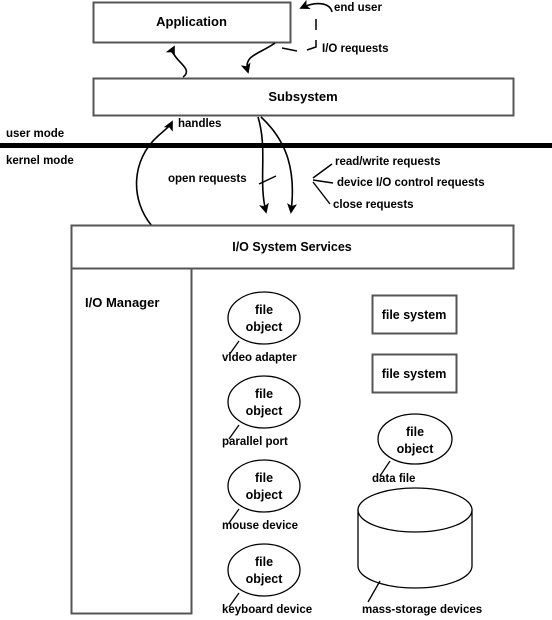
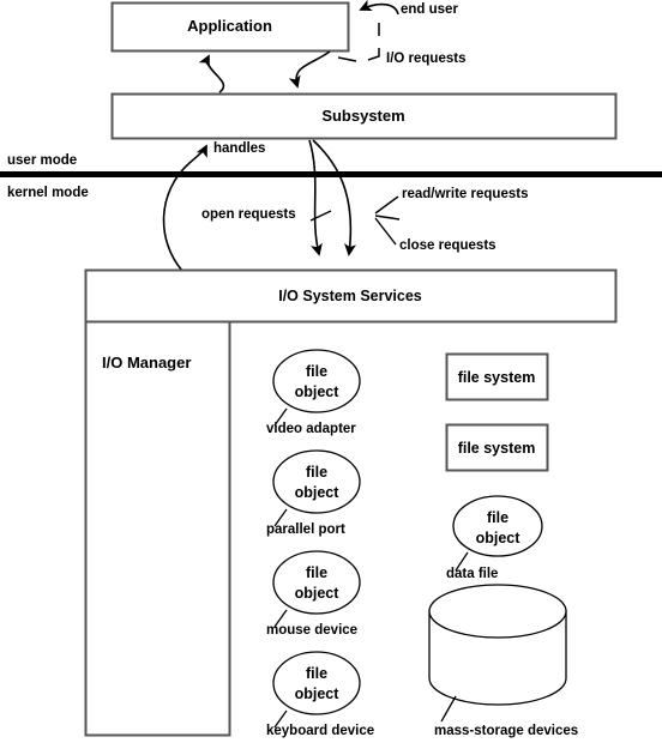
  Application
  Subsystem
  I/O System Services
  I/O Manager
  file system
  file system
  user mode
  kernel mode
  end user
  I/O requests
  handles
  open requests
  read/write requests
- device I/O control requests
  close requests
  file
  object
  video adapter
  file
  object
  parallel port
  file
  object
  mouse device
  file
  object
  keyboard device
  file
  object
  data file
  mass-storage devices
